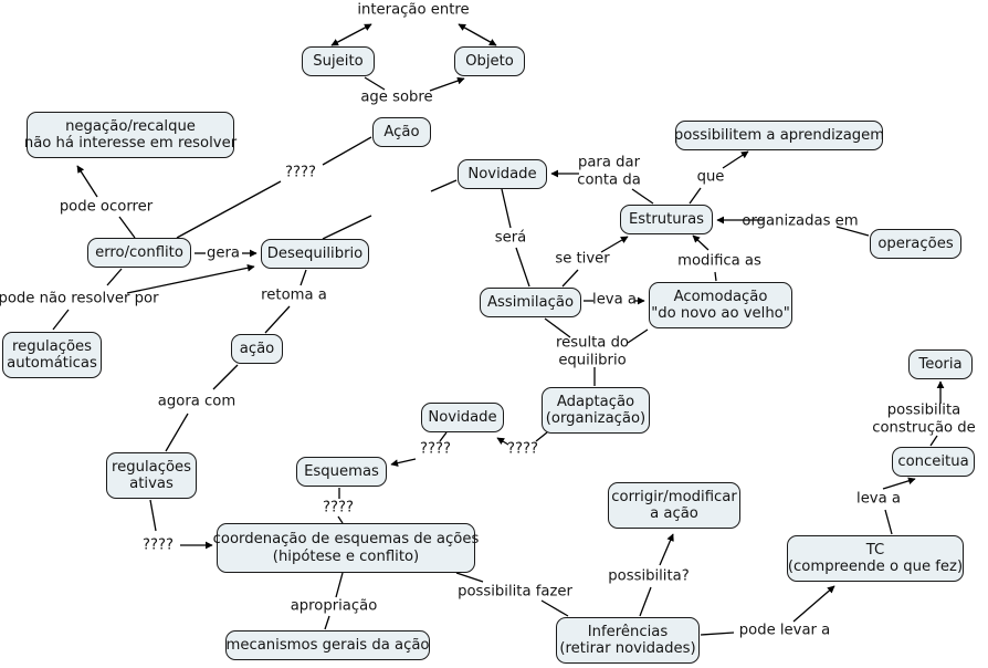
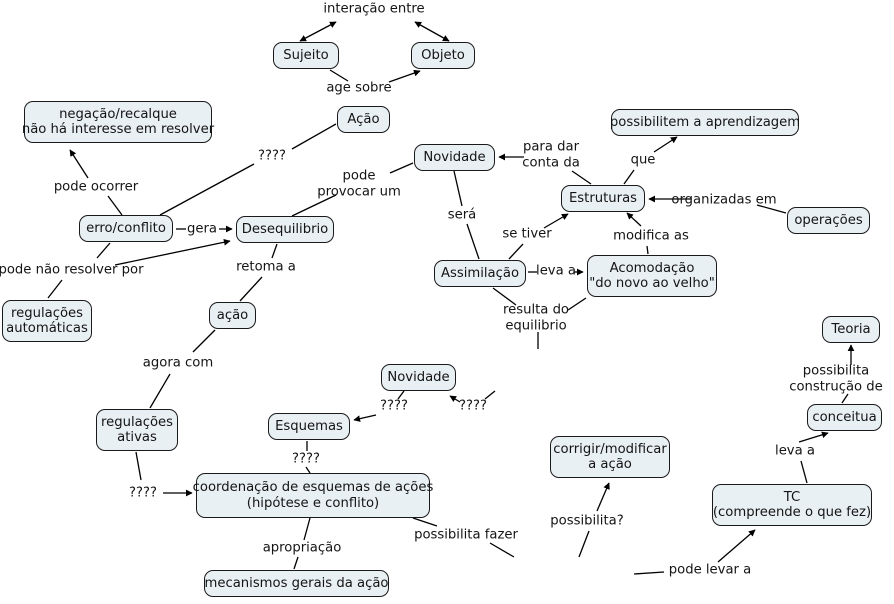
  Sujeito
  Objeto
  negação/recalque
  não há interesse em resolver
  Ação
  Novidade
  possibilitem a aprendizagem
  Estruturas
  operações
  erro/conflito
  Desequilibrio
  Assimilação
  Acomodação
  "do novo ao velho"
  regulações
  automáticas
  ação
  Teoria
- Adaptação
- (organização)
  Novidade
  conceitua
  regulações
  ativas
  Esquemas
  corrigir/modificar
  a ação
  coordenação de esquemas de ações
  (hipótese e conflito)
  TC
  (compreende o que fez)
  mecanismos gerais da ação
- Inferências
- (retirar novidades)
  interação entre
  age sobre
  pode ocorrer
  ????
+ pode
+ provocar um
  para dar
  conta da
  que
  organizadas em
  gera
  será
  se tiver
  modifica as
  leva a
  pode não resolver por
  retoma a
  resulta do
  equilibrio
  possibilita
  construção de
  agora com
  ????
  ????
  leva a
  ????
  ????
  possibilita?
  possibilita fazer
  apropriação
  pode levar a
